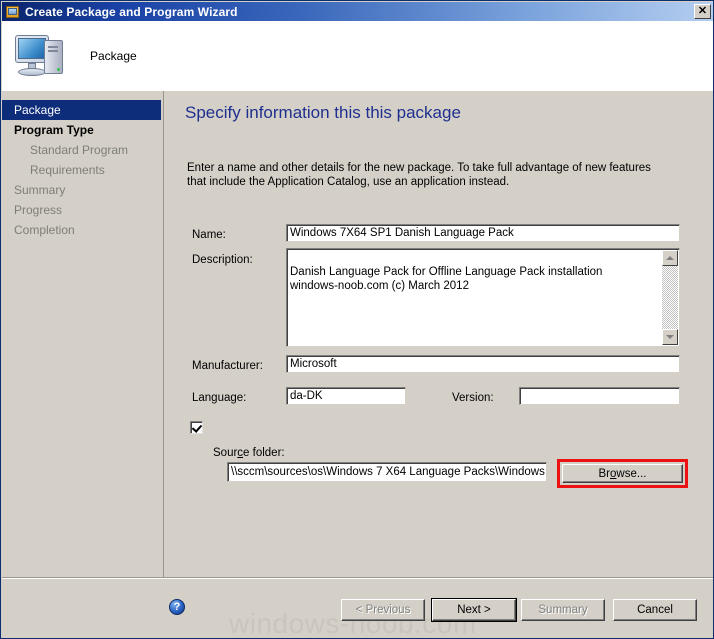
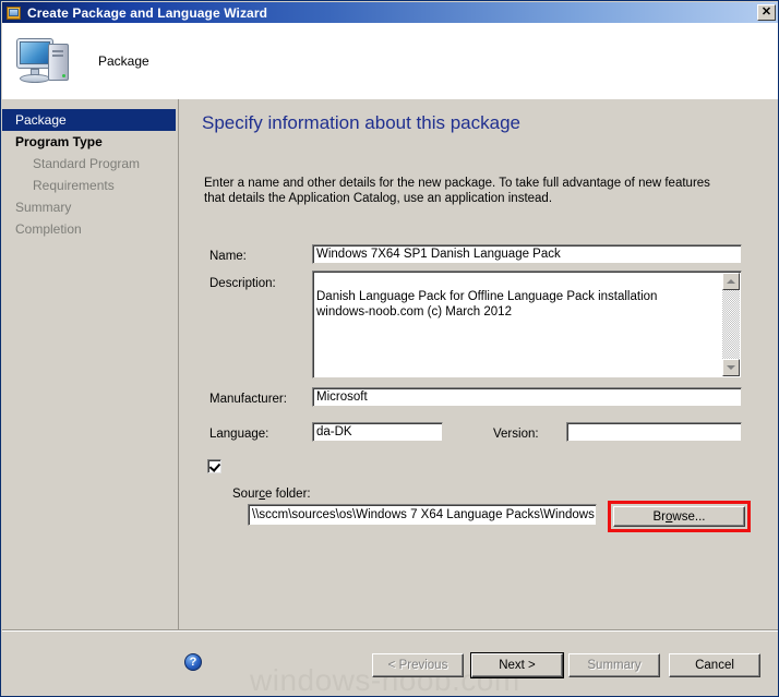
- Create Package and Program Wizard
+ Create Package and Language Wizard
  ✕
  Package
  Package
  Program Type
  Standard Program
  Requirements
  Summary
- Progress
  Completion
- Specify information this this package
+ Specify information about this package
- Enter a name and other details for the new package. To take full advantage of new features that include the Application Catalog, use an application instead.
+ Enter a name and other details for the new package. To take full advantage of new features that details the Application Catalog, use an application instead.
  Name:
  Windows 7X64 SP1 Danish Language Pack
  Description:
  Danish Language Pack for Offline Language Pack installation
  windows-noob.com (c) March 2012
  Manufacturer:
  Microsoft
  Language:
  da-DK
  Version:
  Source folder:
  \\sccm\sources\os\Windows 7 X64 Language Packs\Windows
  Br
  o
  wse...
  windows-noob.com
  ?
  < Previous
  Next >
  Summary
  Cancel
